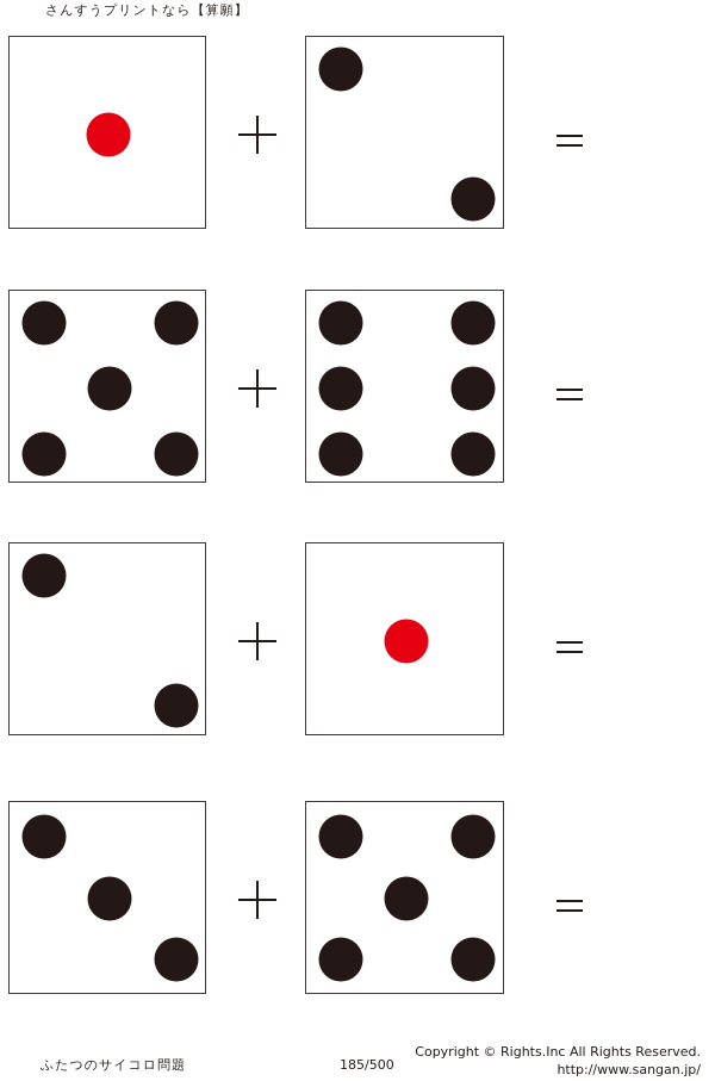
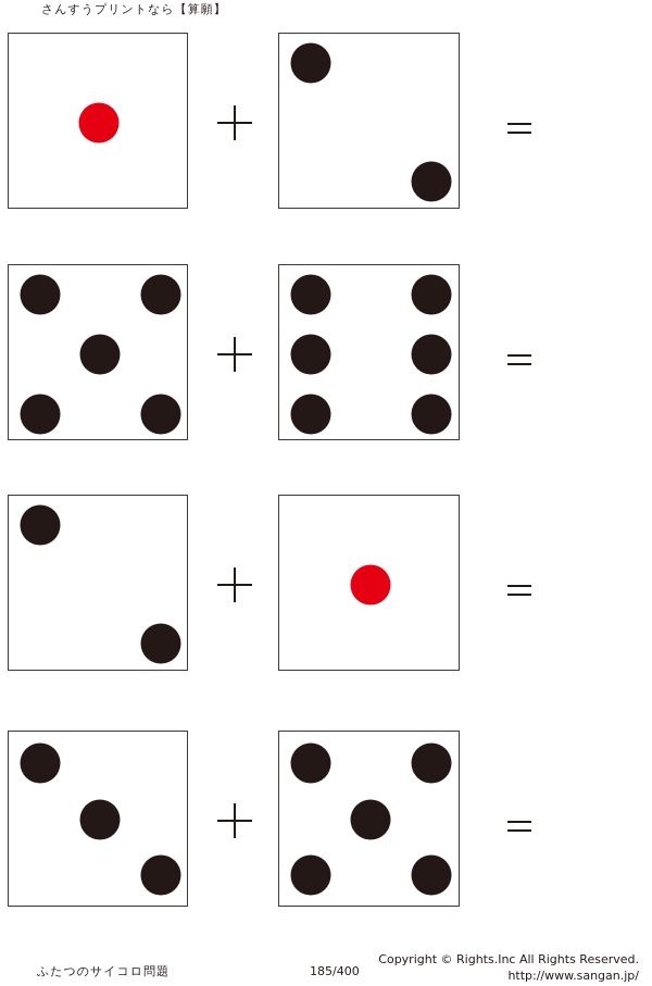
  さんすうプリントなら【算願】
  ふたつのサイコロ問題
- 185/500
+ 185/400
  Copyright © Rights.Inc All Rights Reserved.
  http://www.sangan.jp/
